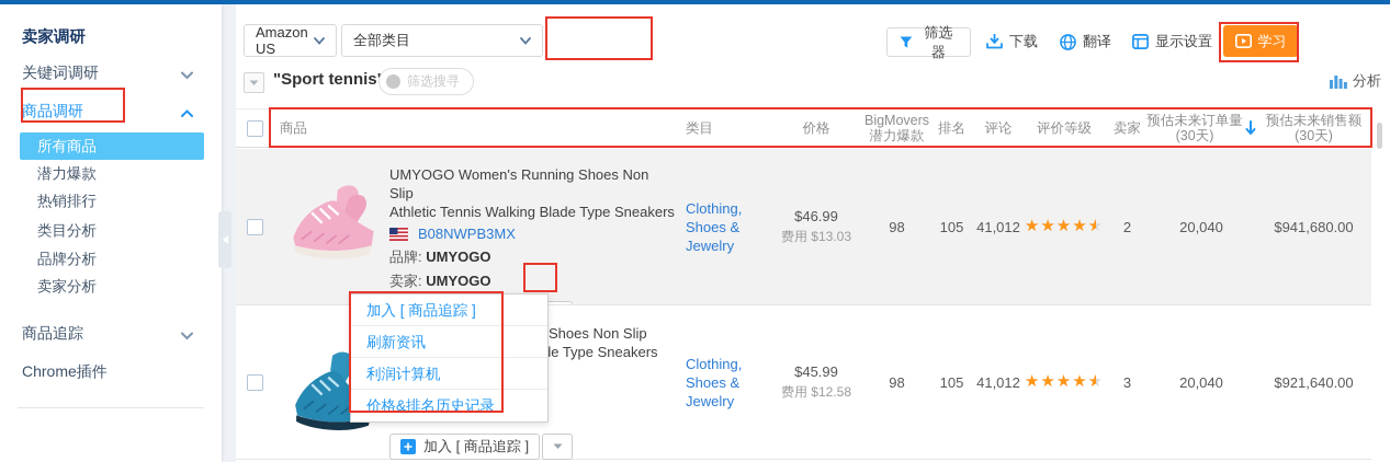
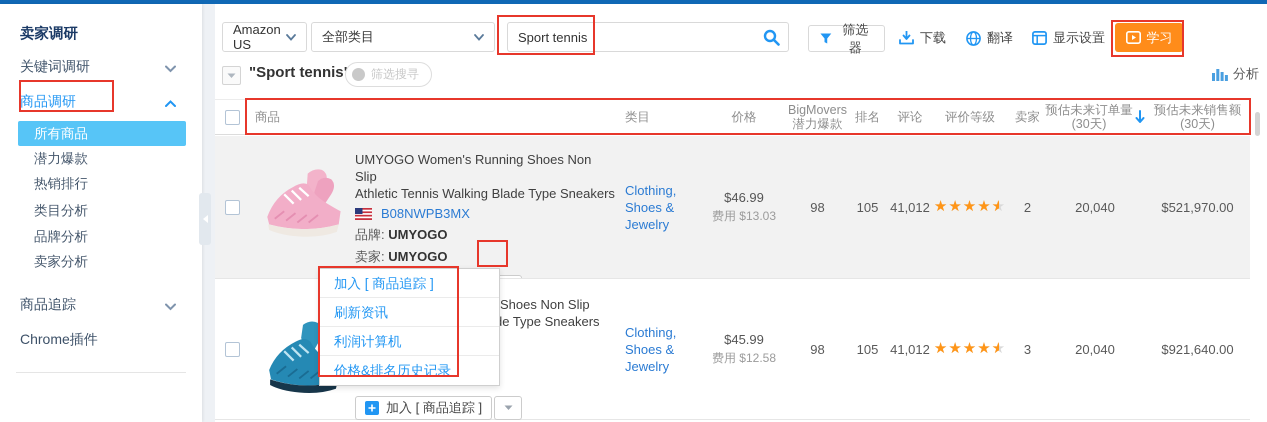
  卖家调研
  关键词调研
  商品调研
  所有商品
  潜力爆款
  热销排行
  类目分析
  品牌分析
  卖家分析
  商品追踪
  Chrome插件
  Amazon US
  全部类目
+ Sport tennis
  筛选器
  下载
  翻译
  显示设置
  学习
  "Sport tennis
  筛选搜寻
  分析
  商品
  类目
  价格
  BigMovers
  潜力爆款
  排名
  评论
  评价等级
  卖家
  预估未来订单量
  (30天)
  预估未来销售额
  (30天)
  UMYOGO Women's Running Shoes Non Slip
  Athletic Tennis Walking Blade Type Sneakers
  B08NWPB3MX
  品牌: UMYOGO
  卖家: UMYOGO
  Clothing,
  Shoes &
  Jewelry
  $46.99
  费用 $13.03
  98
  105
  41,012
  ★★★★★
  ★★★★
  2
  20,040
- $941,680.00
+ $521,970.00
  Shoes Non Slip
  e Type Sneakers
  加入 [ 商品追踪 ]
  Clothing,
  Shoes &
  Jewelry
  $45.99
  费用 $12.58
  98
  105
  41,012
  ★★★★★
  ★★★★
  3
  20,040
  $921,640.00
  加入 [ 商品追踪 ]
  刷新资讯
  利润计算机
  价格&排名历史记录
